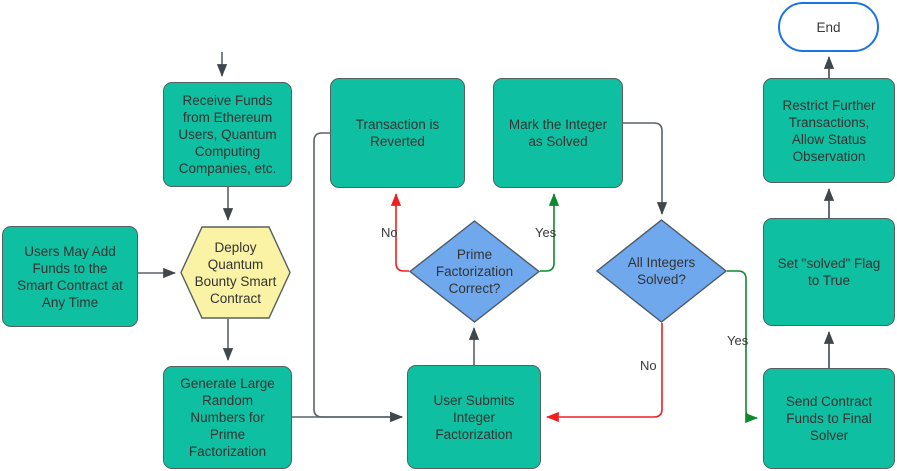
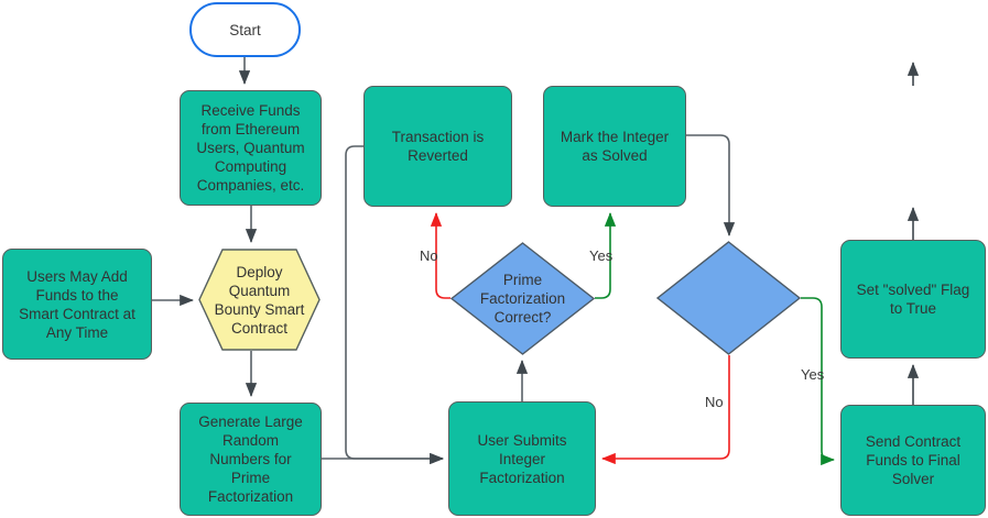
+ Start
  Receive Funds
  from Ethereum
  Users, Quantum
  Computing
  Companies, etc.
  Users May Add
  Funds to the
  Smart Contract at
  Any Time
  Deploy
  Quantum
  Bounty Smart
  Contract
  Generate Large
  Random
  Numbers for
  Prime
  Factorization
  User Submits
  Integer
  Factorization
  Prime
  Factorization
  Correct?
  Transaction is
  Reverted
  Mark the Integer
  as Solved
- All Integers
- Solved?
  Send Contract
  Funds to Final
  Solver
  Set "solved" Flag
  to True
- Restrict Further
- Transactions,
- Allow Status
- Observation
- End
  No
  Yes
  No
  Yes
